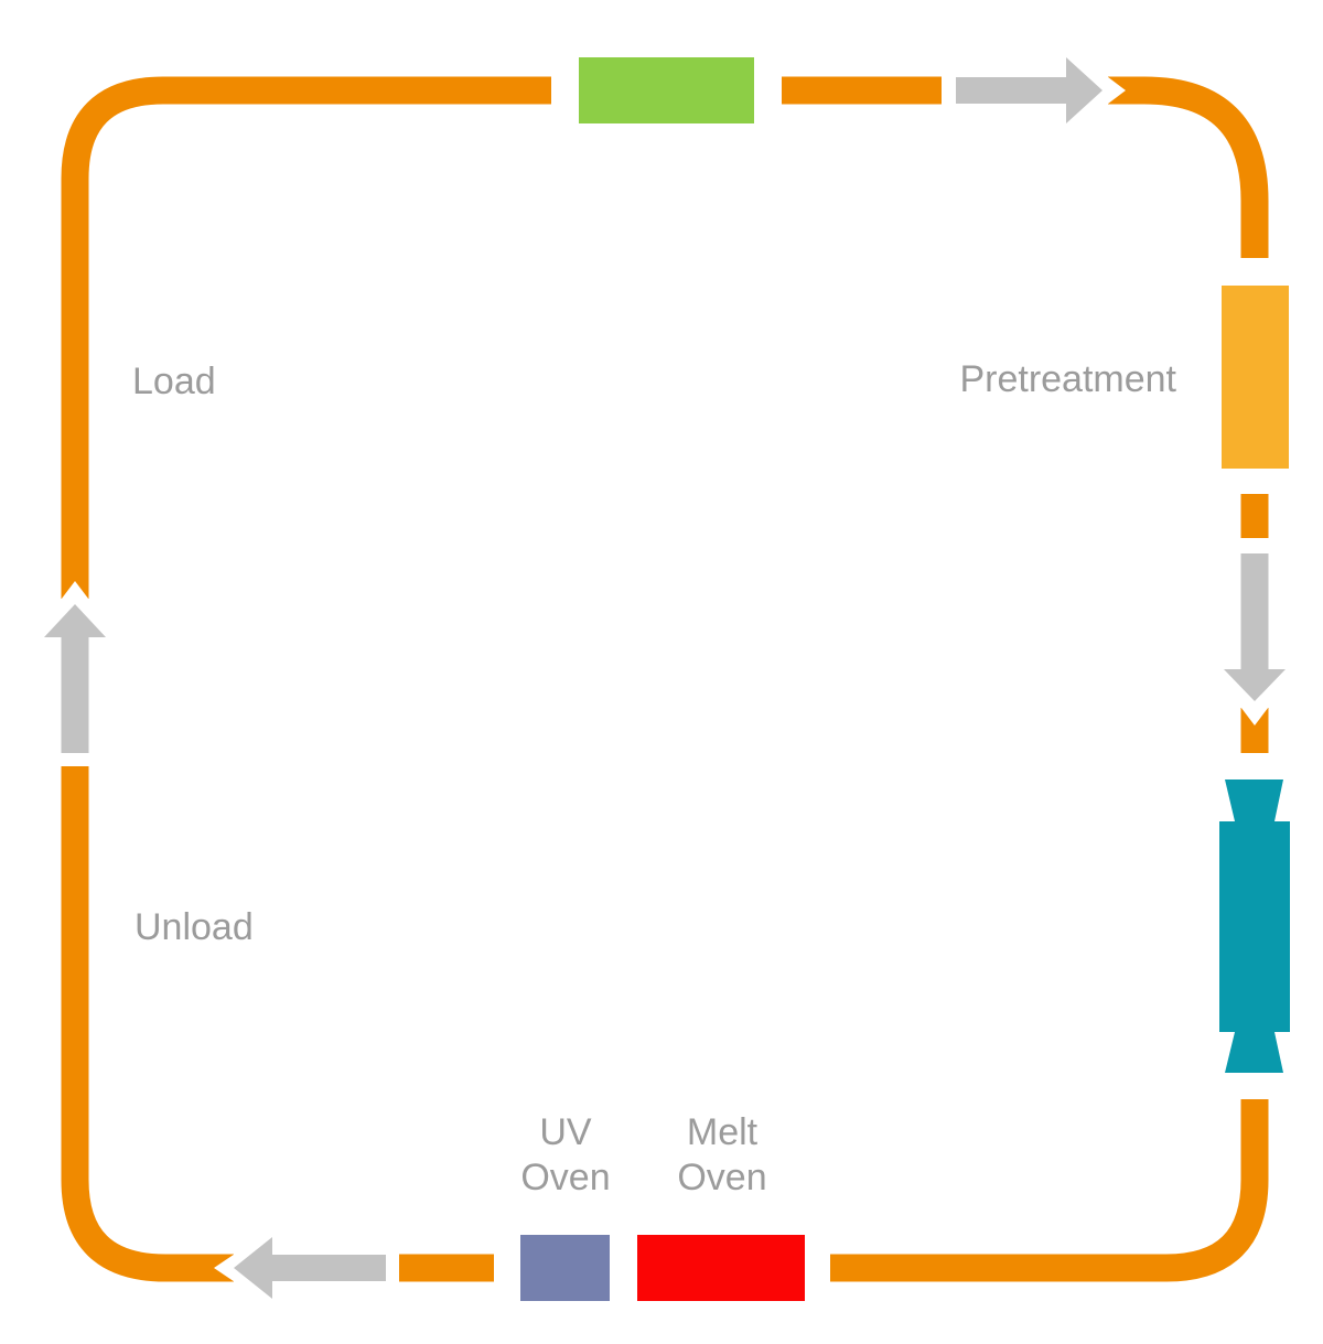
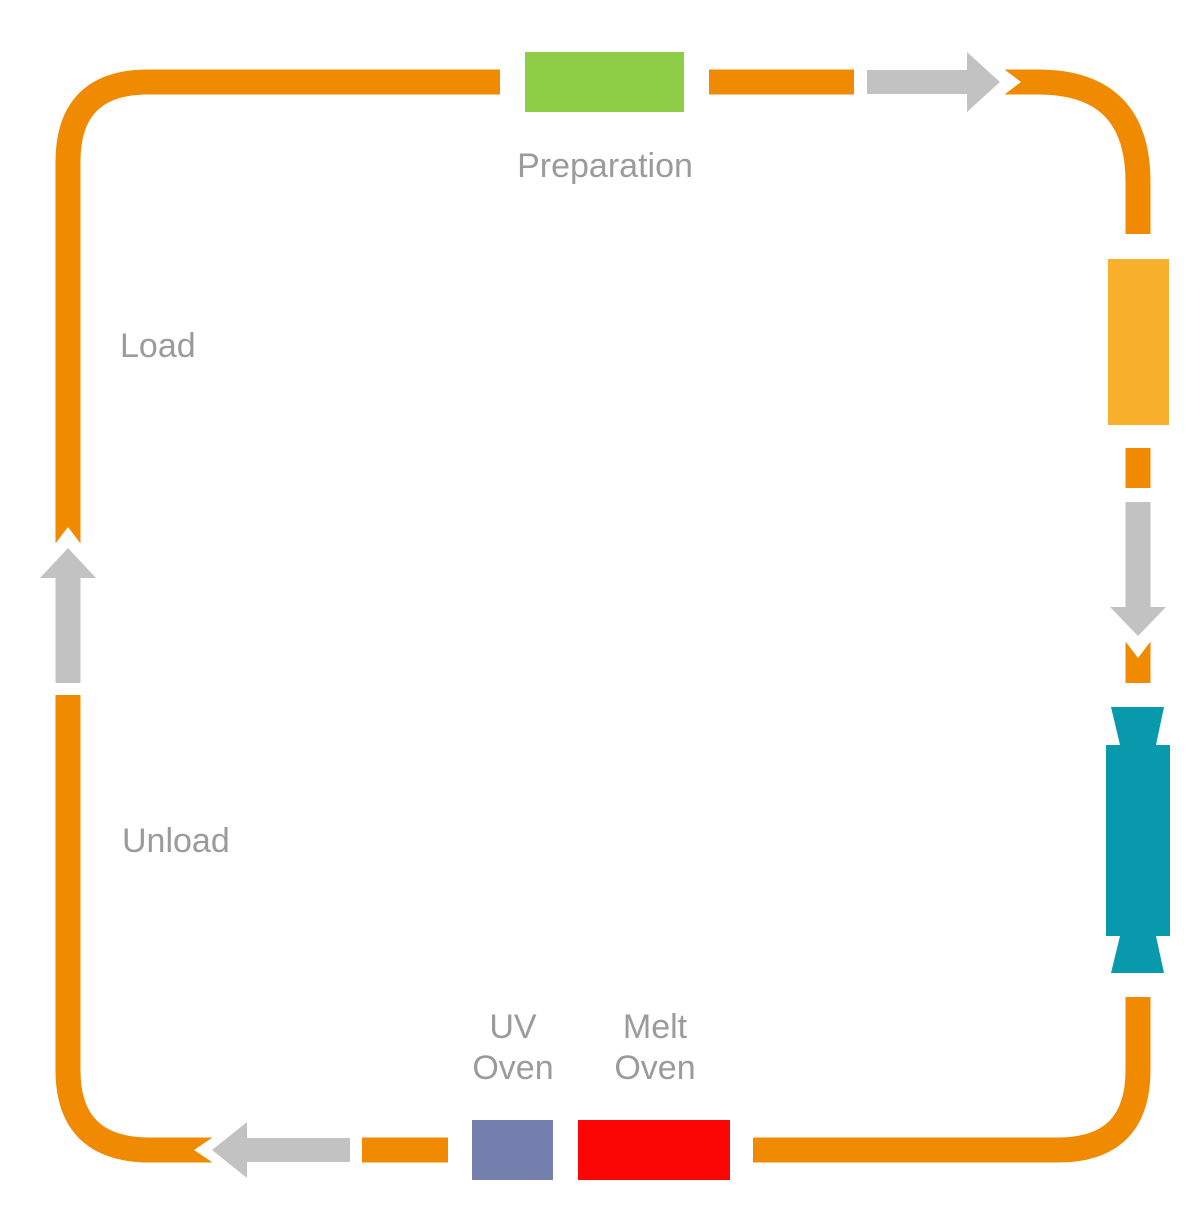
+ Preparation
  Load
- Pretreatment
  Unload
  UV
  Oven
  Melt
  Oven
